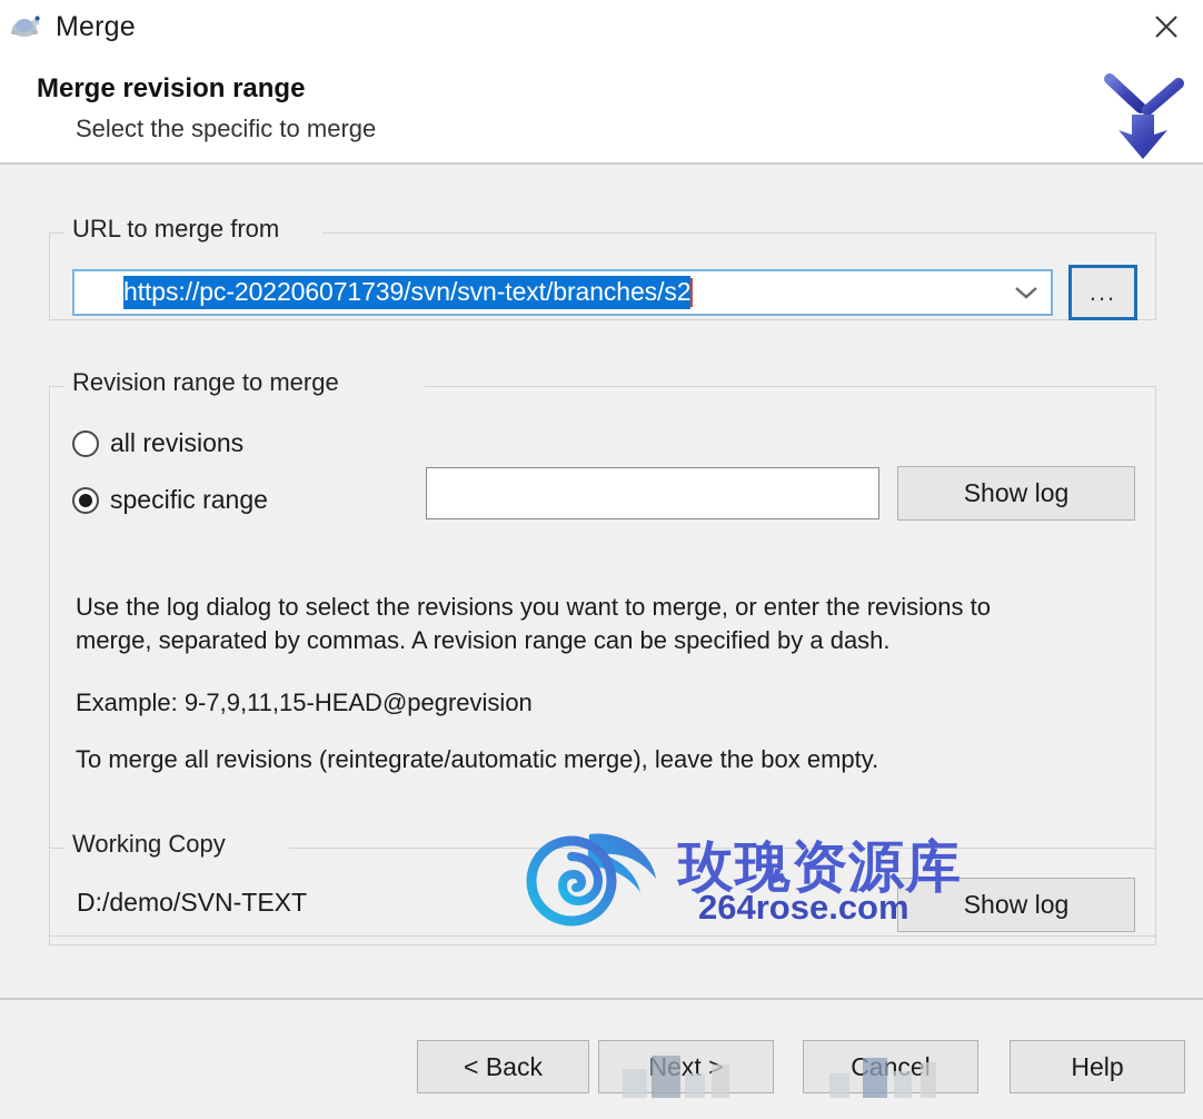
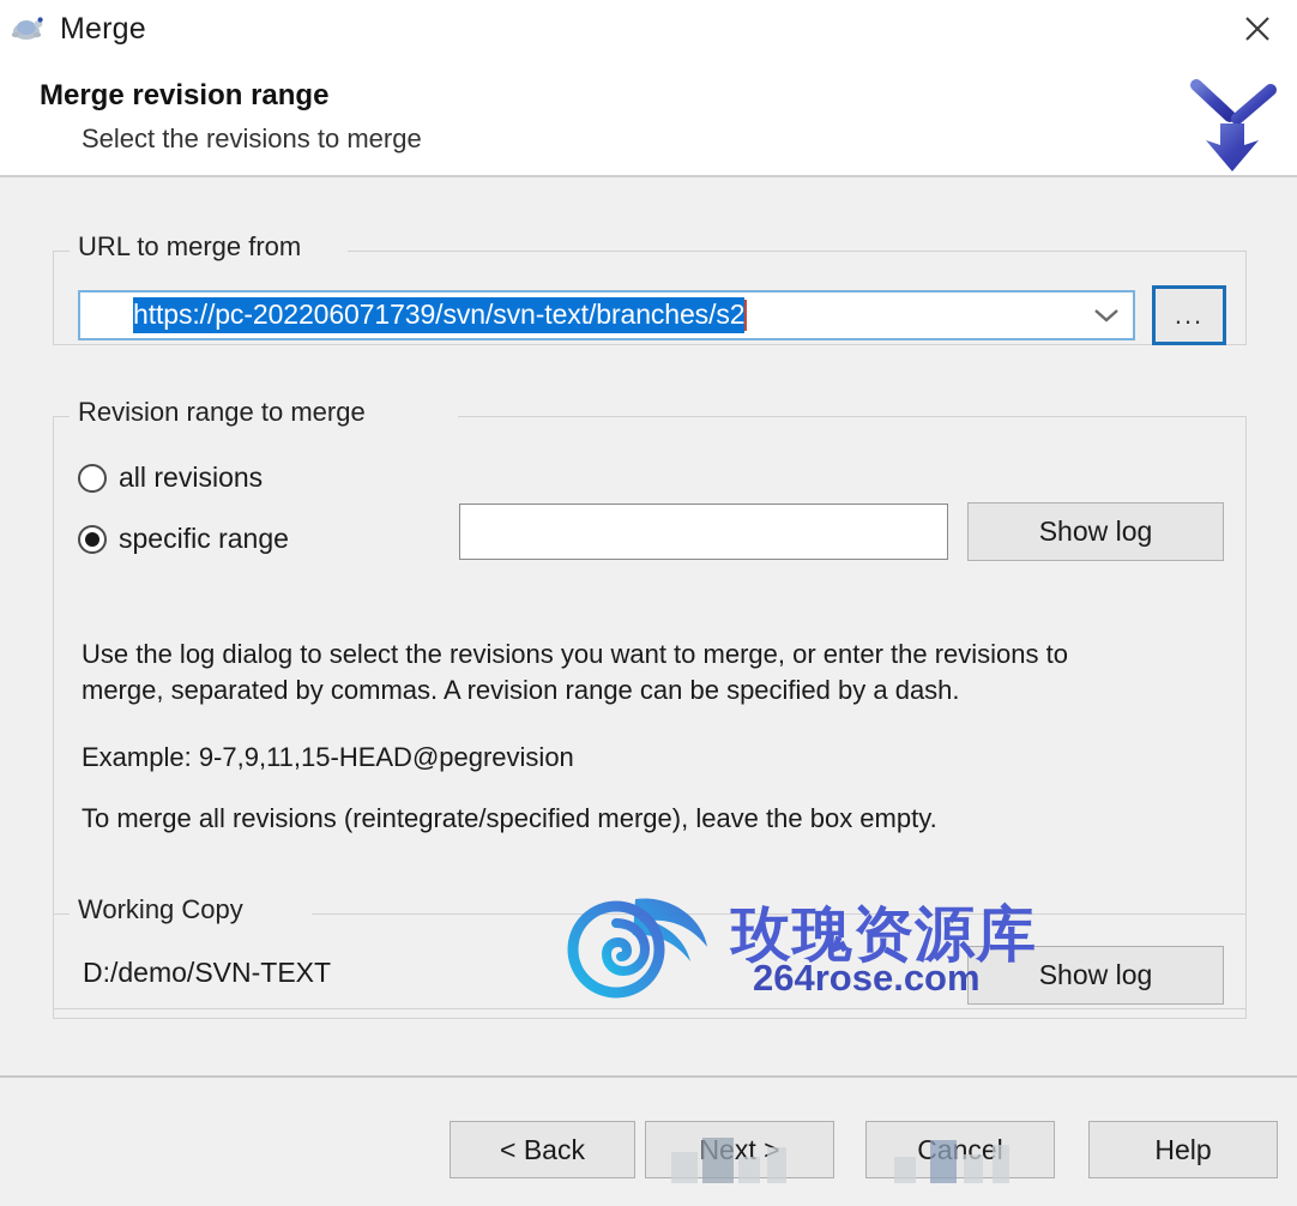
  Merge
  Merge revision range
- Select the specific to merge
+ Select the revisions to merge
  URL to merge from
  https://pc-202206071739/svn/svn-text/branches/s2
  ...
  Revision range to merge
  all revisions
  specific range
  Show log
  Use the log dialog to select the revisions you want to merge, or enter the revisions to
  merge, separated by commas. A revision range can be specified by a dash.
  Example: 9-7,9,11,15-HEAD@pegrevision
- To merge all revisions (reintegrate/automatic merge), leave the box empty.
+ To merge all revisions (reintegrate/specified merge), leave the box empty.
  Working Copy
  D:/demo/SVN-TEXT
  Show log
  玫瑰资源库
  264rose.com
  < Back
  Next >
  Cancel
  Help
